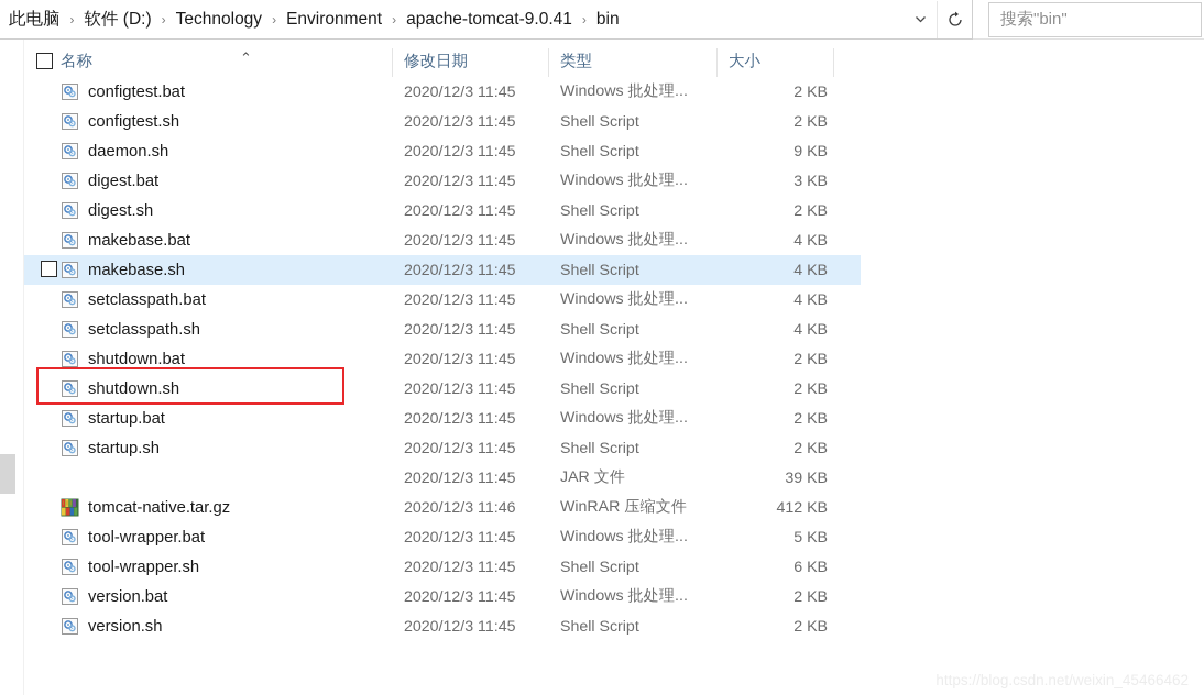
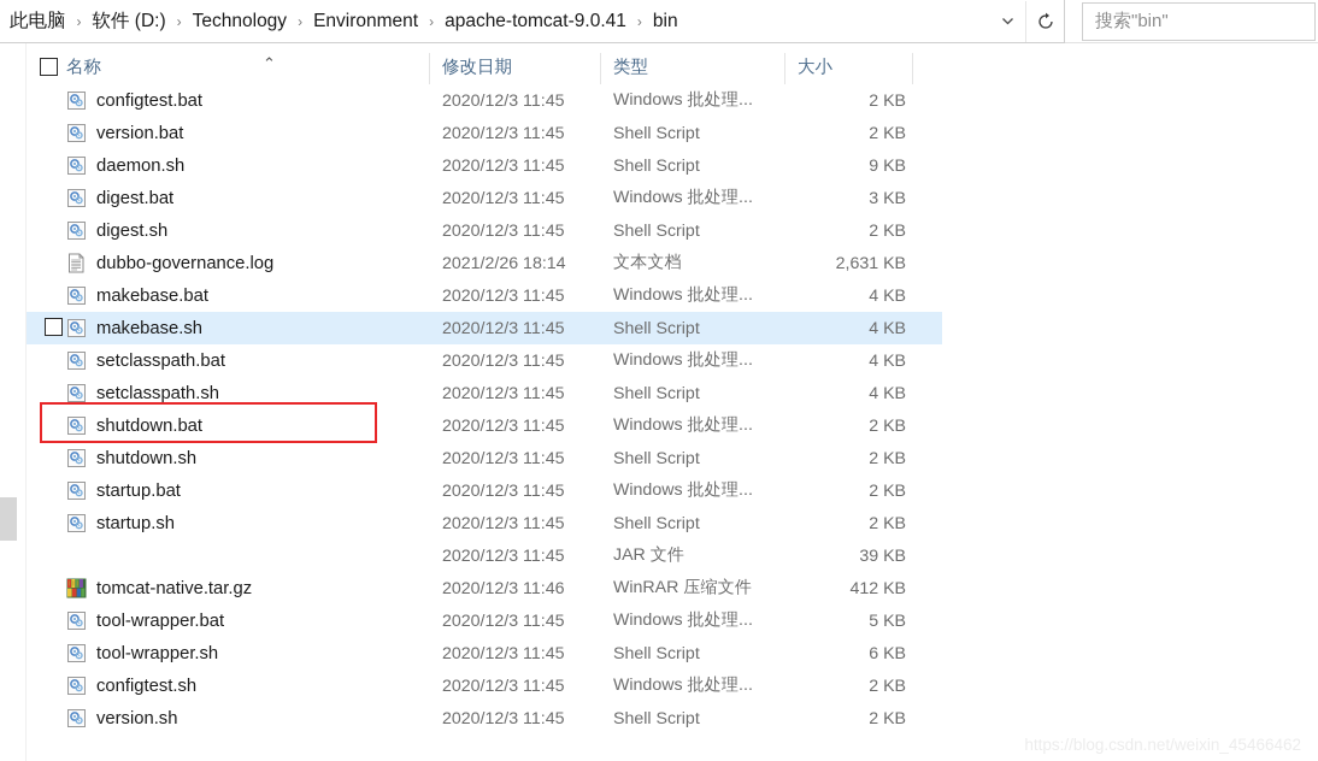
  此电脑
  ›
  软件 (D:)
  ›
  Technology
  ›
  Environment
  ›
  apache-tomcat-9.0.41
  ›
  bin
  搜索"bin"
  名称
  ⌃
  修改日期
  类型
  大小
  configtest.bat
  2020/12/3 11:45
  Windows 批处理...
  2 KB
- configtest.sh
+ version.bat
  2020/12/3 11:45
  Shell Script
  2 KB
  daemon.sh
  2020/12/3 11:45
  Shell Script
  9 KB
  digest.bat
  2020/12/3 11:45
  Windows 批处理...
  3 KB
  digest.sh
  2020/12/3 11:45
  Shell Script
  2 KB
+ dubbo-governance.log
+ 2021/2/26 18:14
+ 文本文档
+ 2,631 KB
  makebase.bat
  2020/12/3 11:45
  Windows 批处理...
  4 KB
  makebase.sh
  2020/12/3 11:45
  Shell Script
  4 KB
  setclasspath.bat
  2020/12/3 11:45
  Windows 批处理...
  4 KB
  setclasspath.sh
  2020/12/3 11:45
  Shell Script
  4 KB
  shutdown.bat
  2020/12/3 11:45
  Windows 批处理...
  2 KB
  shutdown.sh
  2020/12/3 11:45
  Shell Script
  2 KB
  startup.bat
  2020/12/3 11:45
  Windows 批处理...
  2 KB
  startup.sh
  2020/12/3 11:45
  Shell Script
  2 KB
  2020/12/3 11:45
  JAR 文件
  39 KB
  tomcat-native.tar.gz
  2020/12/3 11:46
  WinRAR 压缩文件
  412 KB
  tool-wrapper.bat
  2020/12/3 11:45
  Windows 批处理...
  5 KB
  tool-wrapper.sh
  2020/12/3 11:45
  Shell Script
  6 KB
- version.bat
+ configtest.sh
  2020/12/3 11:45
  Windows 批处理...
  2 KB
  version.sh
  2020/12/3 11:45
  Shell Script
  2 KB
